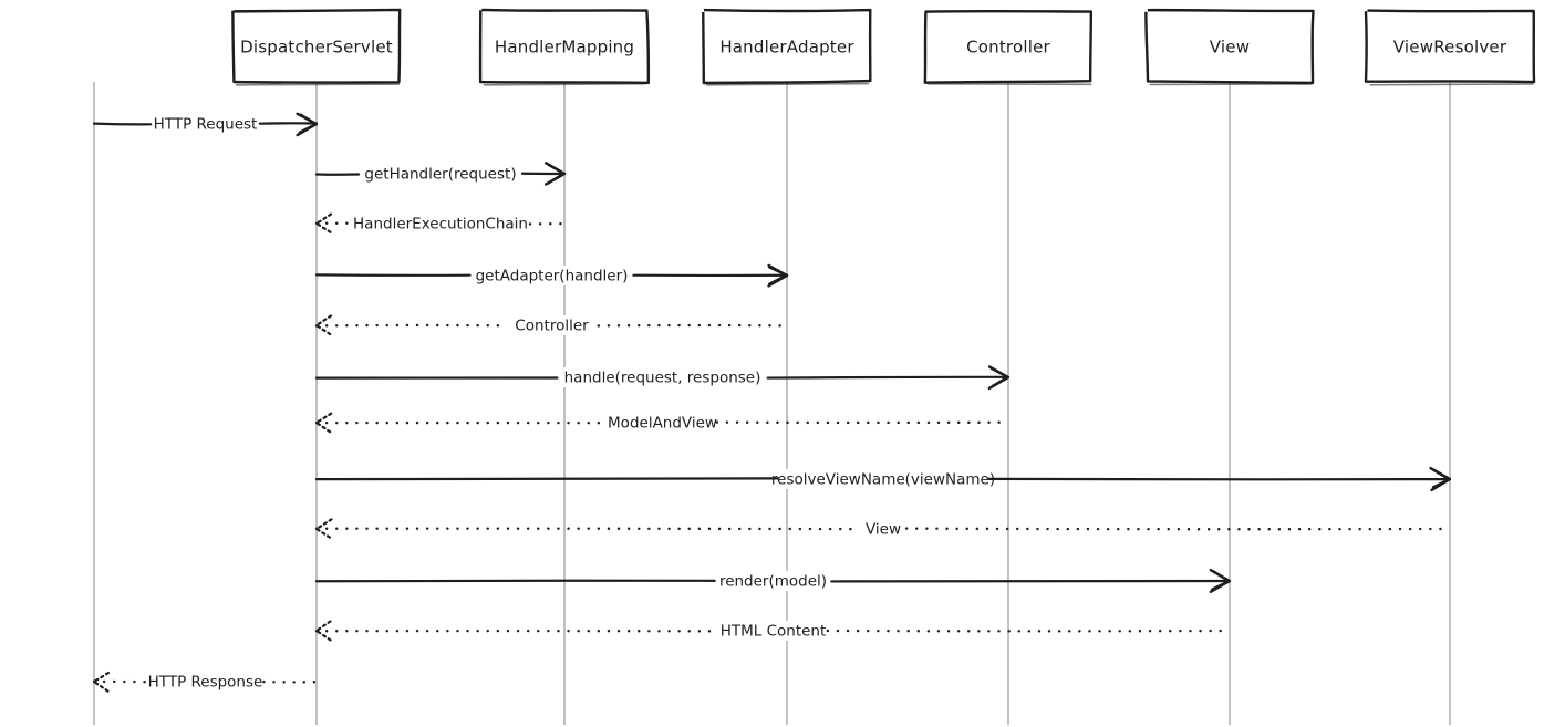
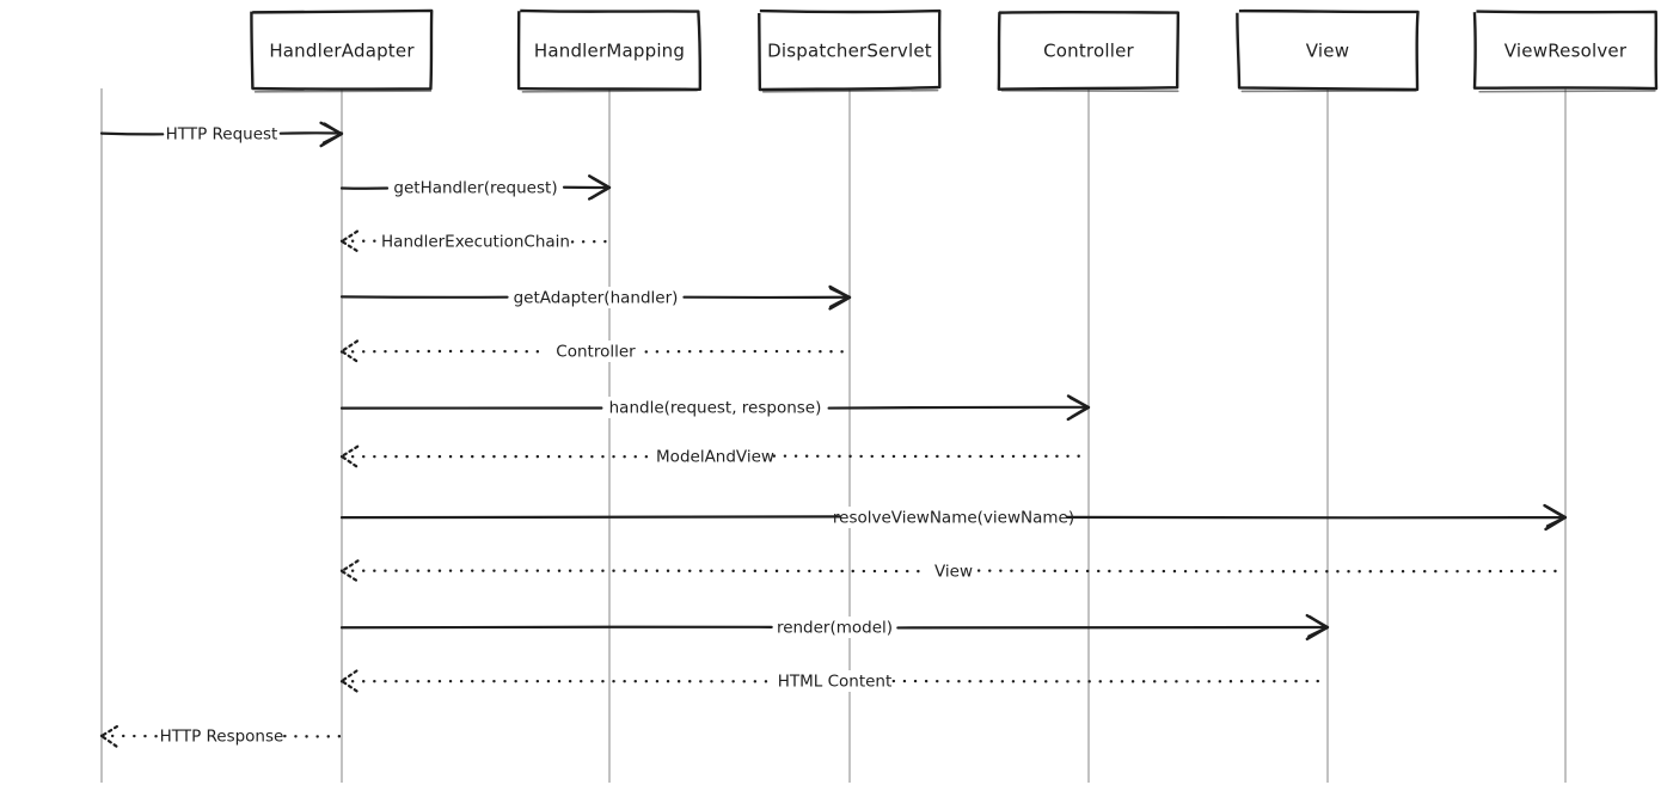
  HTTP Request
  getHandler(request)
  HandlerExecutionChain
  getAdapter(handler)
  Controller
  handle(request, response)
  ModelAndView
  resolveViewName(viewName)
  View
  render(model)
  HTML Content
  HTTP Response
- DispatcherServlet
+ HandlerAdapter
  HandlerMapping
- HandlerAdapter
+ DispatcherServlet
  Controller
  View
  ViewResolver
